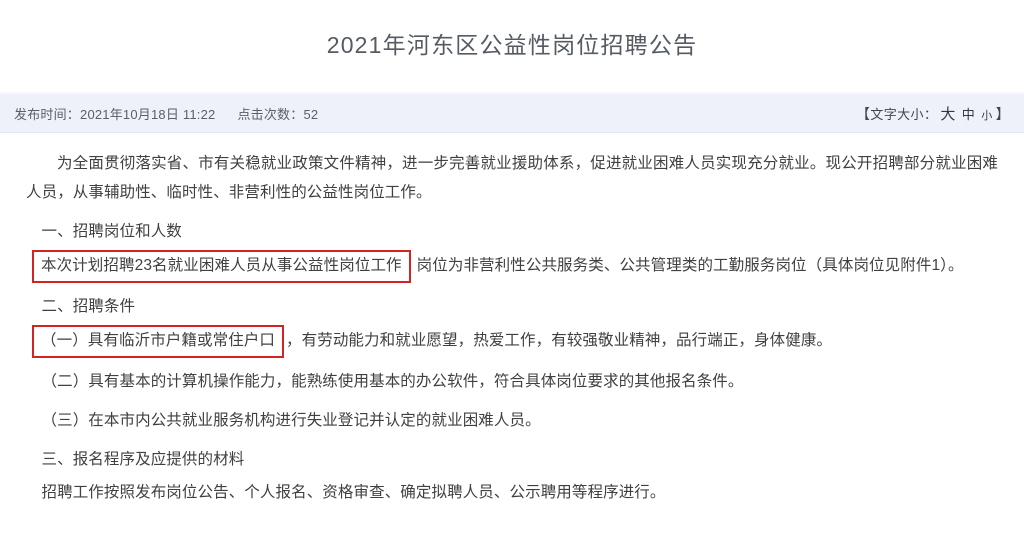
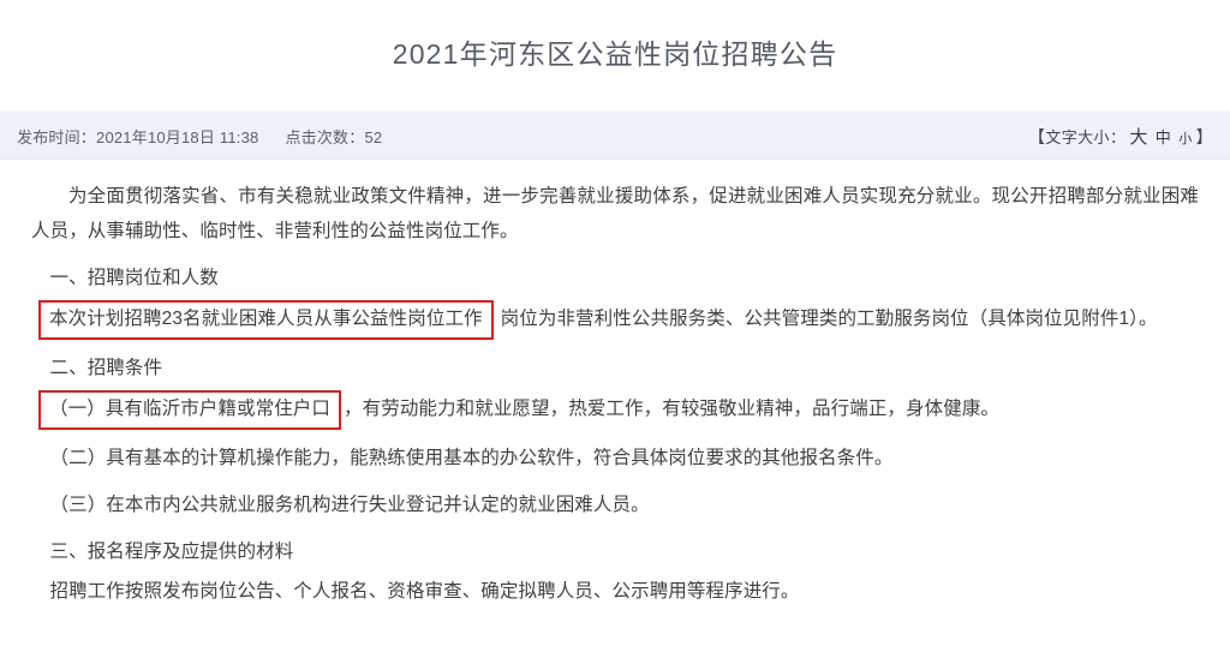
  2021年河东区公益性岗位招聘公告
- 发布时间：2021年10月18日 11:22
+ 发布时间：2021年10月18日 11:38
  点击次数：52
  【
  文字大小：
  大
  中
  小
  】
  为全面贯彻落实省、市有关稳就业政策文件精神，进一步完善就业援助体系，促进就业困难人员实现充分就业。现公开招聘部分就业困难人员，从事辅助性、临时性、非营利性的公益性岗位工作。
  一、招聘岗位和人数
  本次计划招聘23名就业困难人员从事公益性岗位工作 岗位为非营利性公共服务类、公共管理类的工勤服务岗位（具体岗位见附件1）。
  二、招聘条件
  （一）具有临沂市户籍或常住户口 ，有劳动能力和就业愿望，热爱工作，有较强敬业精神，品行端正，身体健康。
  （二）具有基本的计算机操作能力，能熟练使用基本的办公软件，符合具体岗位要求的其他报名条件。
  （三）在本市内公共就业服务机构进行失业登记并认定的就业困难人员。
  三、报名程序及应提供的材料
  招聘工作按照发布岗位公告、个人报名、资格审查、确定拟聘人员、公示聘用等程序进行。
